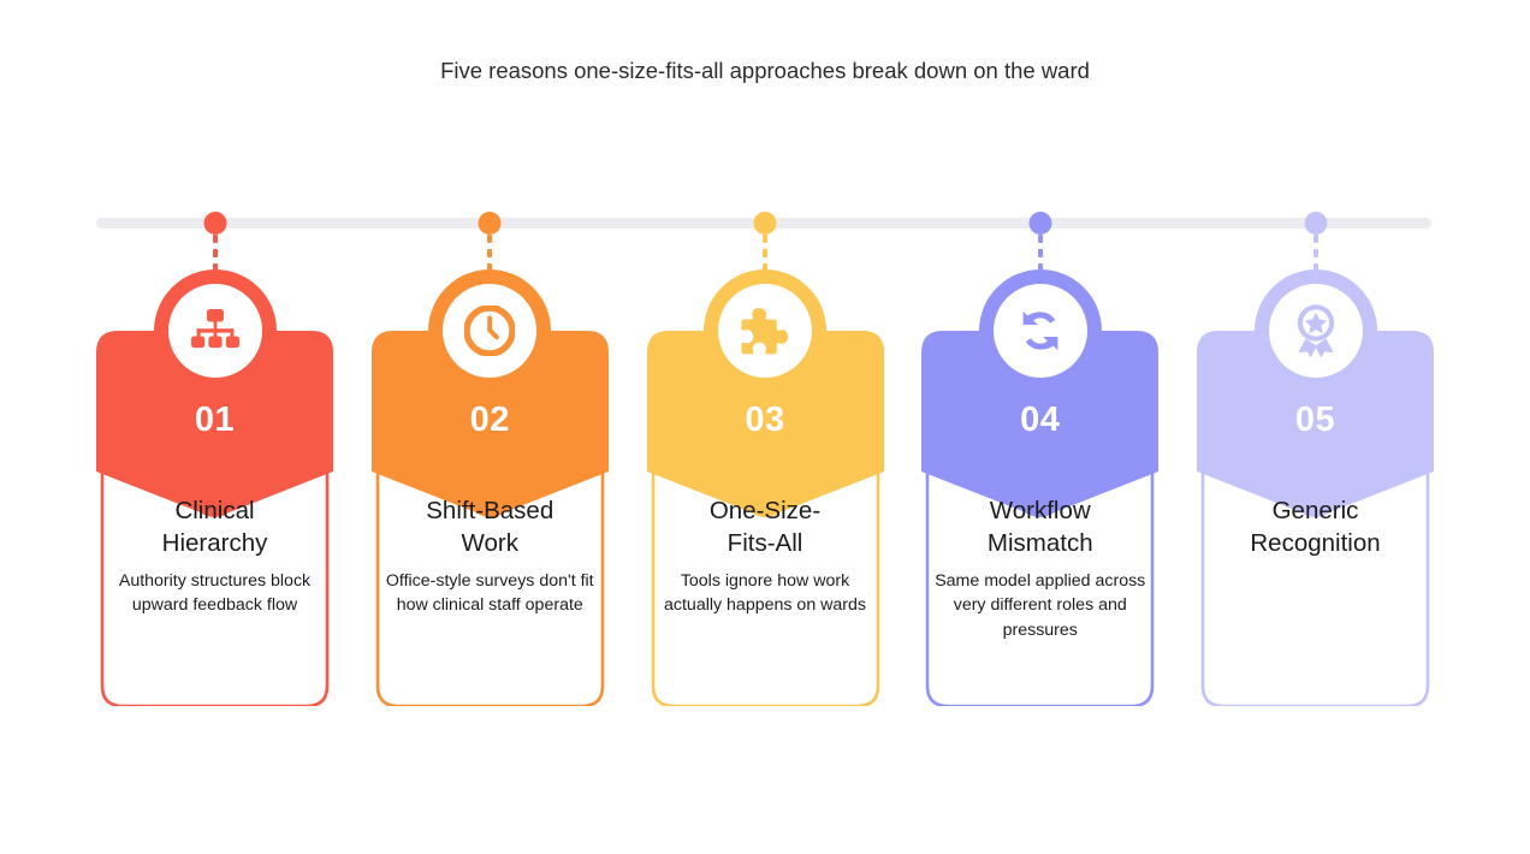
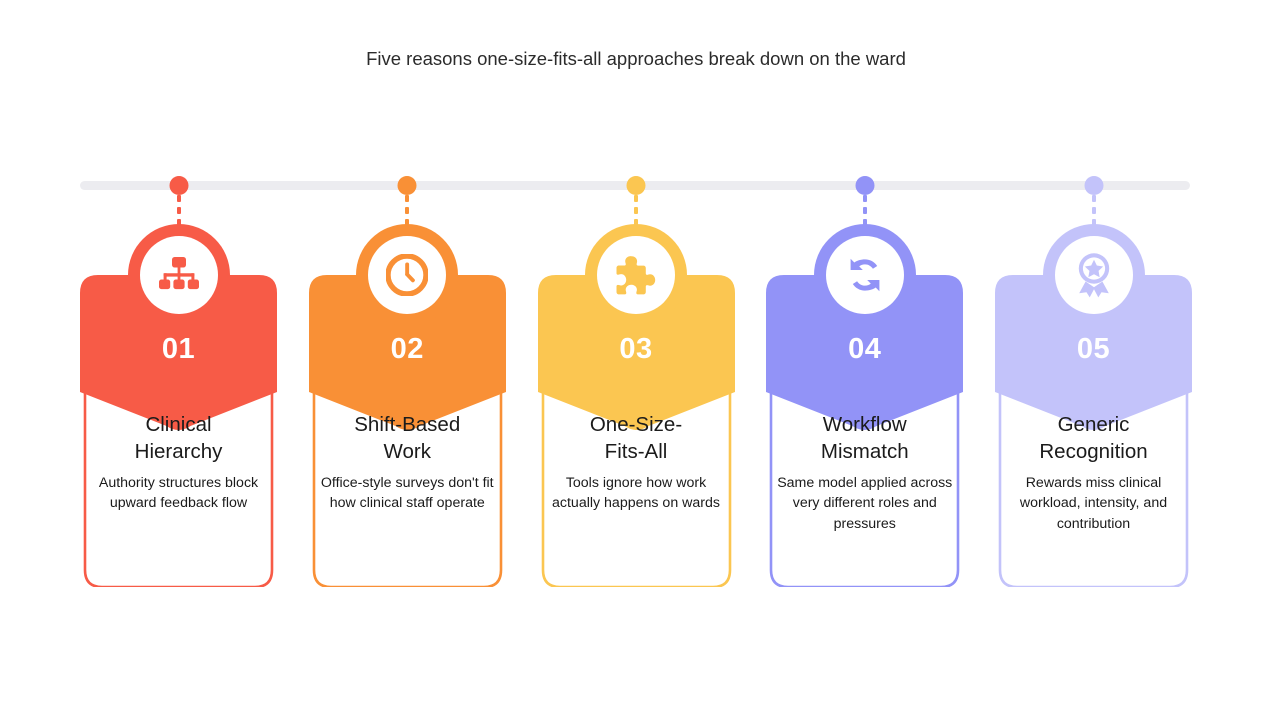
  Five reasons one-size-fits-all approaches break down on the ward
  01
  Clinical
  Hierarchy
  Authority structures block upward feedback flow
  02
  Shift-Based
  Work
  Office-style surveys don't fit how clinical staff operate
  03
  One-Size-
  Fits-All
  Tools ignore how work actually happens on wards
  04
  Workflow
  Mismatch
  Same model applied across very different roles and pressures
  05
  Generic
  Recognition
+ Rewards miss clinical workload, intensity, and contribution
